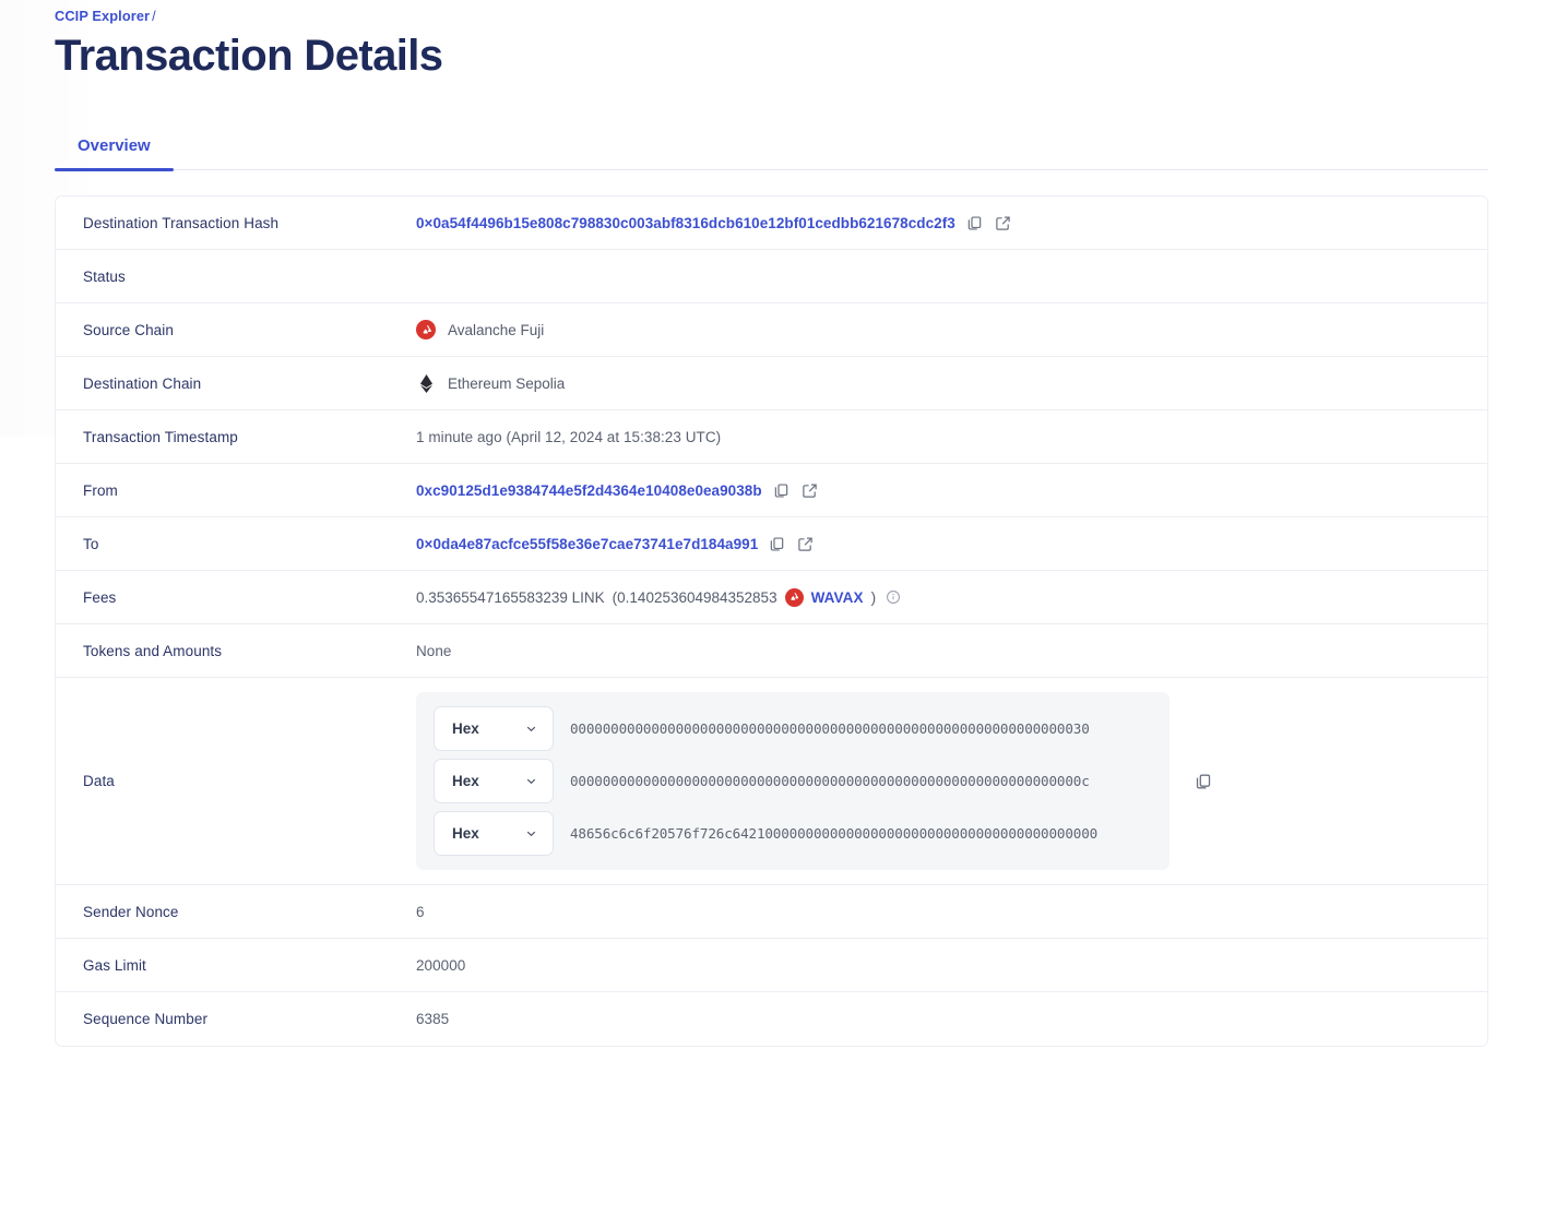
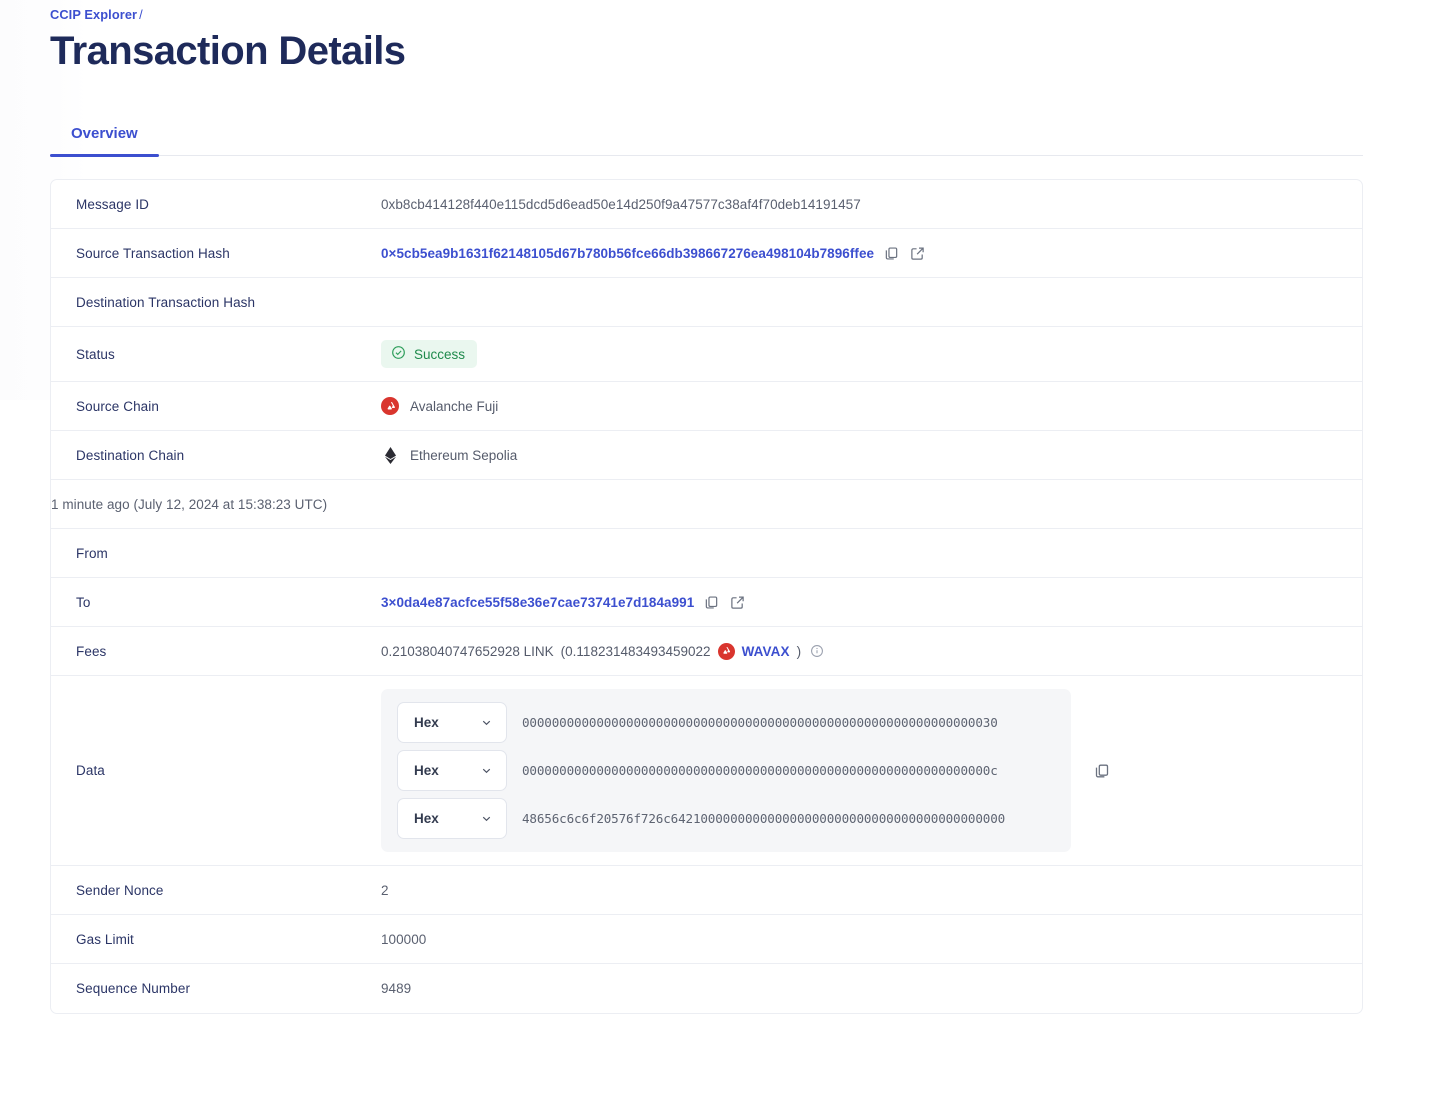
  CCIP Explorer /
  Transaction Details
  Overview
+ Message ID
+ 0xb8cb414128f440e115dcd5d6ead50e14d250f9a47577c38af4f70deb14191457
+ Source Transaction Hash
+ 0×5cb5ea9b1631f62148105d67b780b56fce66db398667276ea498104b7896ffee
  Destination Transaction Hash
- 0×0a54f4496b15e808c798830c003abf8316dcb610e12bf01cedbb621678cdc2f3
  Status
+ Success
  Source Chain
  Avalanche Fuji
  Destination Chain
  Ethereum Sepolia
- Transaction Timestamp
- 1 minute ago (April 12, 2024 at 15:38:23 UTC)
+ 1 minute ago (July 12, 2024 at 15:38:23 UTC)
  From
- 0xc90125d1e9384744e5f2d4364e10408e0ea9038b
  To
- 0×0da4e87acfce55f58e36e7cae73741e7d184a991
+ 3×0da4e87acfce55f58e36e7cae73741e7d184a991
  Fees
- 0.35365547165583239 LINK
+ 0.21038040747652928 LINK
- (0.140253604984352853
+ (0.118231483493459022
  WAVAX
  )
- Tokens and Amounts
- None
  Data
  Hex
  0000000000000000000000000000000000000000000000000000000000000030
  Hex
  000000000000000000000000000000000000000000000000000000000000000c
  Hex
  48656c6c6f20576f726c642100000000000000000000000000000000000000000
  Sender Nonce
- 6
+ 2
  Gas Limit
- 200000
+ 100000
  Sequence Number
- 6385
+ 9489
